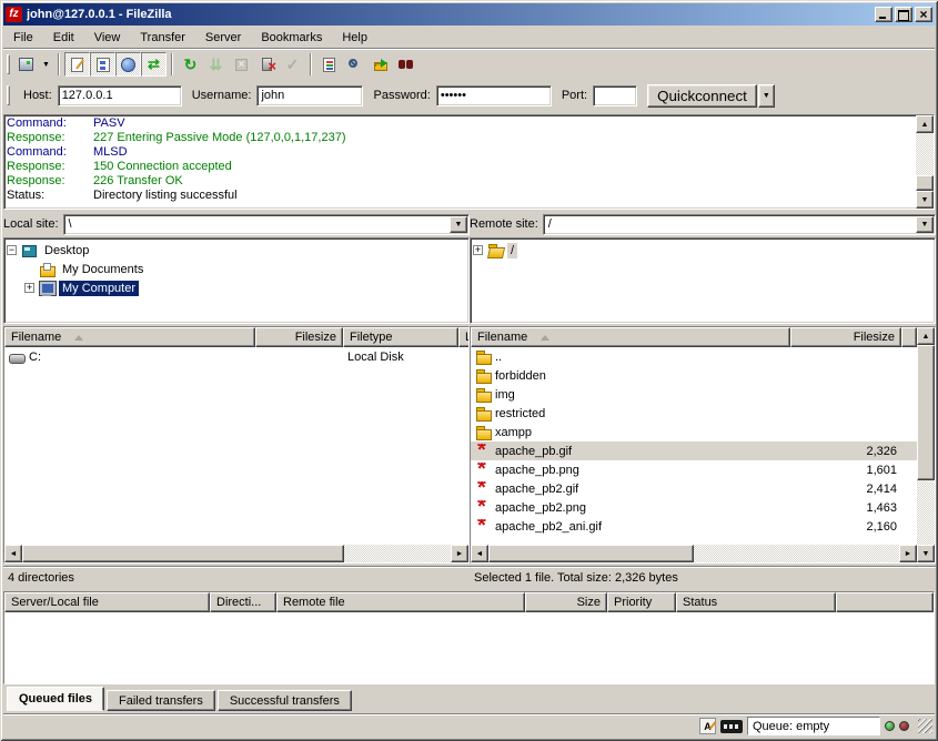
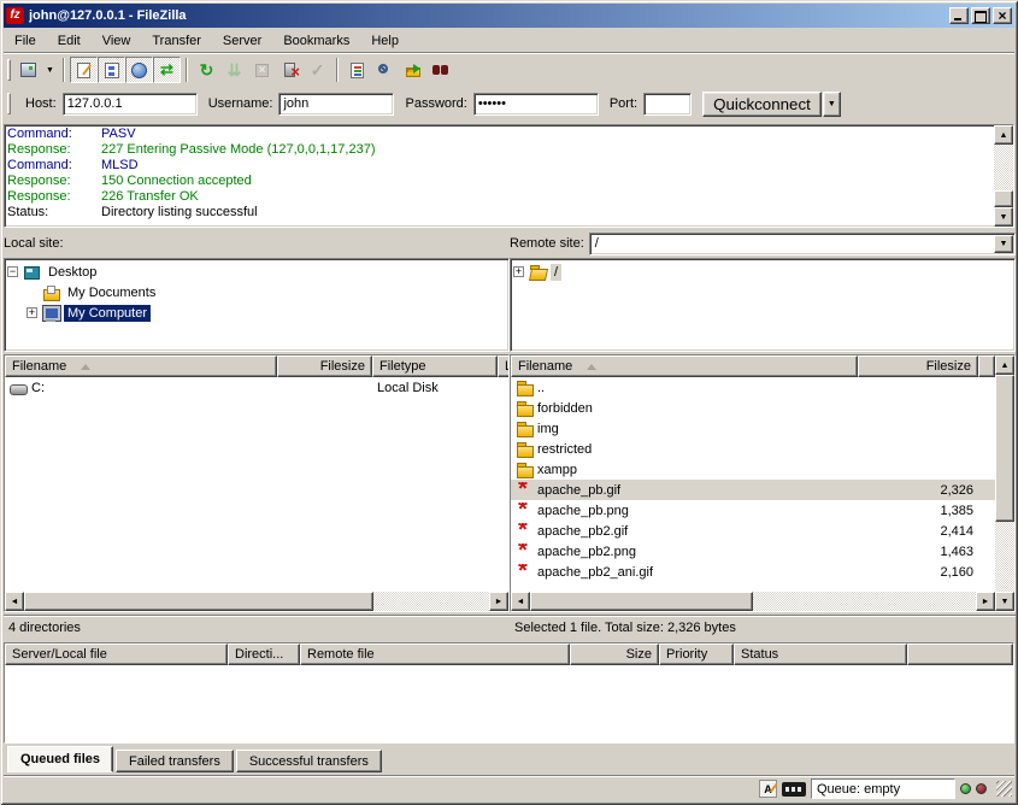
  fz
  john@127.0.0.1 - FileZilla
  File
  Edit
  View
  Transfer
  Server
  Bookmarks
  Help
  ⇄
  ↻
  ⇊
  ✓
  Host:
  127.0.0.1
  Username:
  john
  Password:
  ••••••
  Port:
  Quickconnect
  Command:
  PASV
  Response:
  227 Entering Passive Mode (127,0,0,1,17,237)
  Command:
  MLSD
  Response:
  150 Connection accepted
  Response:
  226 Transfer OK
  Status:
  Directory listing successful
  Local site:
- \
  −
  Desktop
  My Documents
  +
  My Computer
  Filename
  Filesize
  Filetype
  C:
  Local Disk
  4 directories
  Remote site:
  /
  +
  /
  Filename
  Filesize
  ..
  forbidden
  img
  restricted
  xampp
  apache_pb.gif
  2,326
  apache_pb.png
- 1,601
+ 1,385
  apache_pb2.gif
  2,414
  apache_pb2.png
  1,463
  apache_pb2_ani.gif
  2,160
  Selected 1 file. Total size: 2,326 bytes
  Server/Local file
  Directi...
  Remote file
  Size
  Priority
  Status
  Queued files
  Failed transfers
  Successful transfers
  A
  Queue: empty
